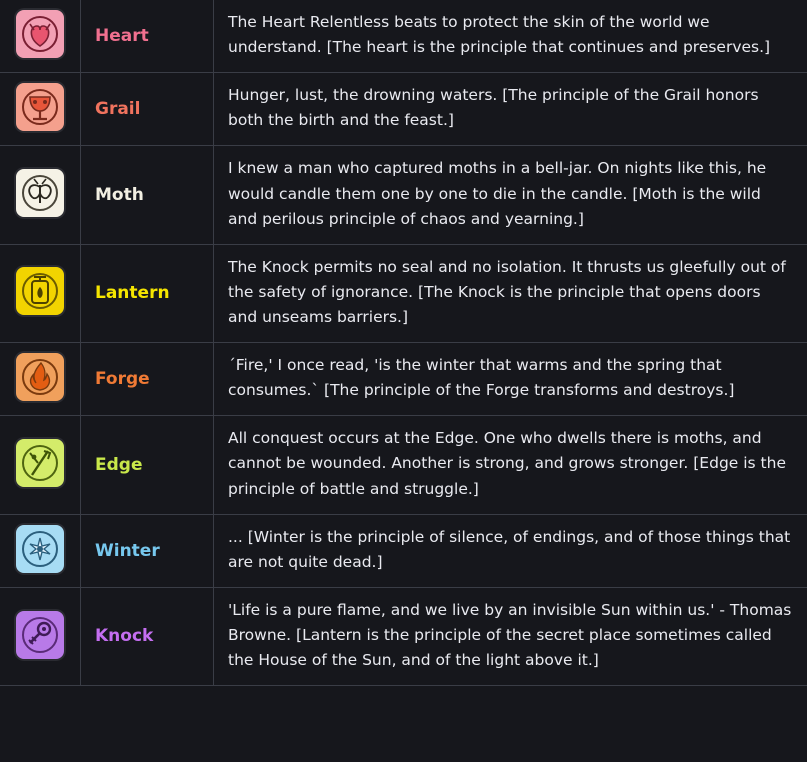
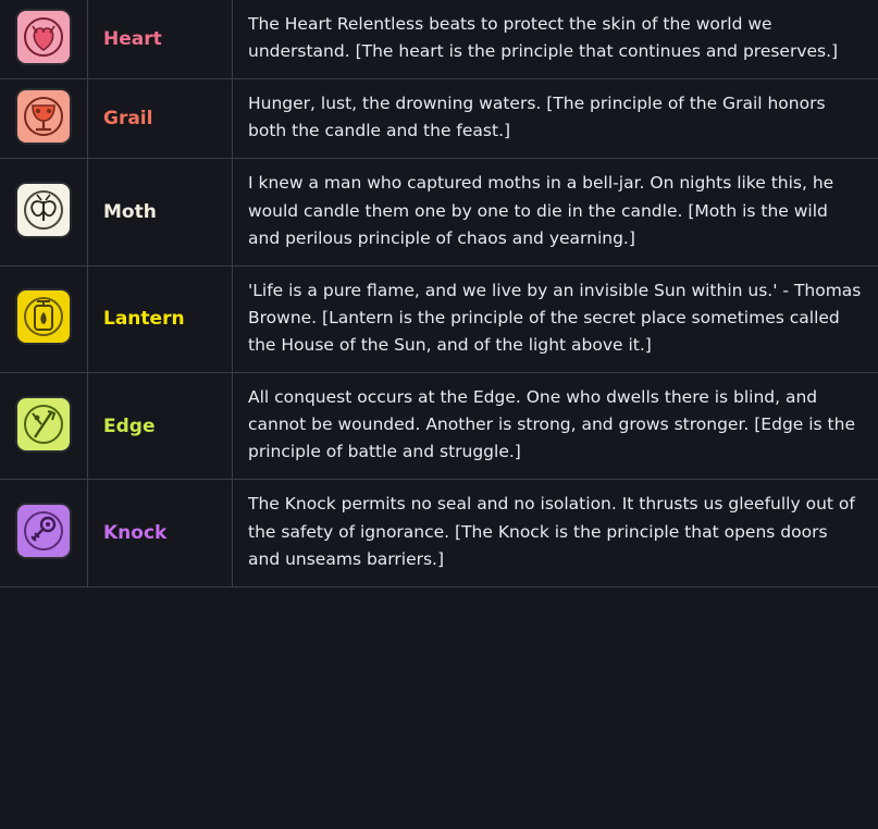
  	Heart	The Heart Relentless beats to protect the skin of the world we understand. [The heart is the principle that continues and preserves.]
- 	Grail	Hunger, lust, the drowning waters. [The principle of the Grail honors both the birth and the feast.]
+ 	Grail	Hunger, lust, the drowning waters. [The principle of the Grail honors both the candle and the feast.]
  	Moth	I knew a man who captured moths in a bell-jar. On nights like this, he would candle them one by one to die in the candle. [Moth is the wild and perilous principle of chaos and yearning.]
- 	Lantern	The Knock permits no seal and no isolation. It thrusts us gleefully out of the safety of ignorance. [The Knock is the principle that opens doors and unseams barriers.]
+ 	Lantern	'Life is a pure flame, and we live by an invisible Sun within us.' - Thomas Browne. [Lantern is the principle of the secret place sometimes called the House of the Sun, and of the light above it.]
- 	Forge	´Fire,' I once read, 'is the winter that warms and the spring that consumes.` [The principle of the Forge transforms and destroys.]
- 	Edge	All conquest occurs at the Edge. One who dwells there is moths, and cannot be wounded. Another is strong, and grows stronger. [Edge is the principle of battle and struggle.]
+ 	Edge	All conquest occurs at the Edge. One who dwells there is blind, and cannot be wounded. Another is strong, and grows stronger. [Edge is the principle of battle and struggle.]
- 	Winter	... [Winter is the principle of silence, of endings, and of those things that are not quite dead.]
- 	Knock	'Life is a pure flame, and we live by an invisible Sun within us.' - Thomas Browne. [Lantern is the principle of the secret place sometimes called the House of the Sun, and of the light above it.]
+ 	Knock	The Knock permits no seal and no isolation. It thrusts us gleefully out of the safety of ignorance. [The Knock is the principle that opens doors and unseams barriers.]
